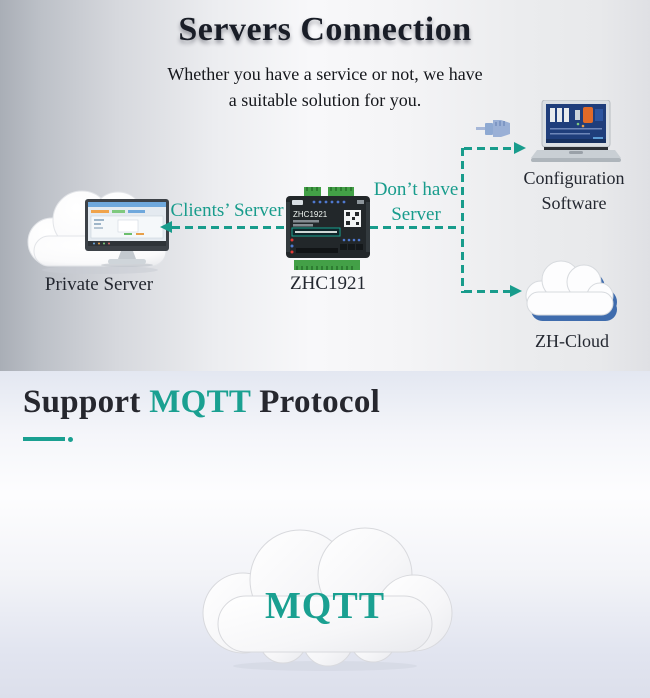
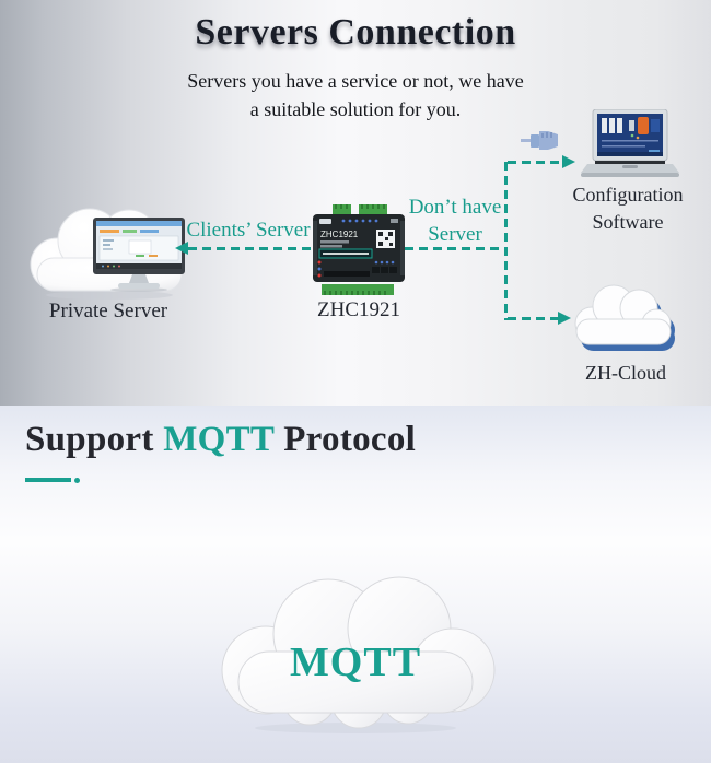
  Servers Connection
- Whether you have a service or not, we have
+ Servers you have a service or not, we have
  a suitable solution for you.
  Private Server
  Clients’ Server
  ZHC1921
  ZHC1921
  Don’t have
  Server
  Configuration
  Software
  ZH-Cloud
  Support MQTT Protocol
  MQTT
